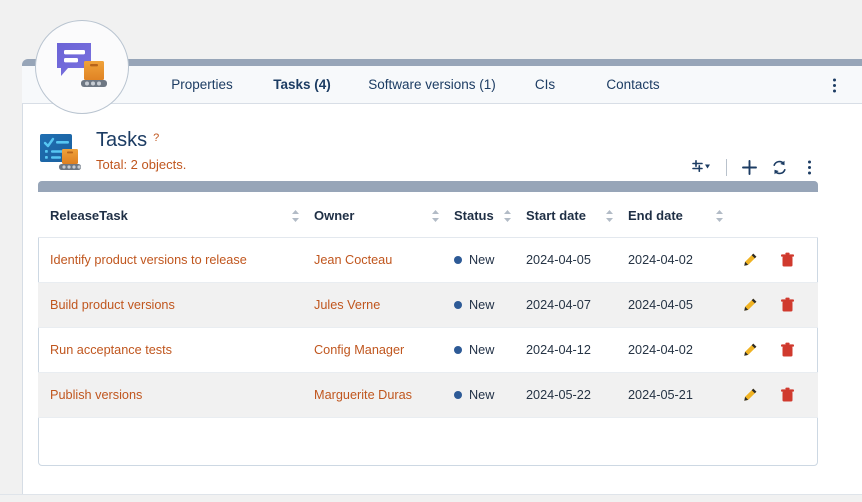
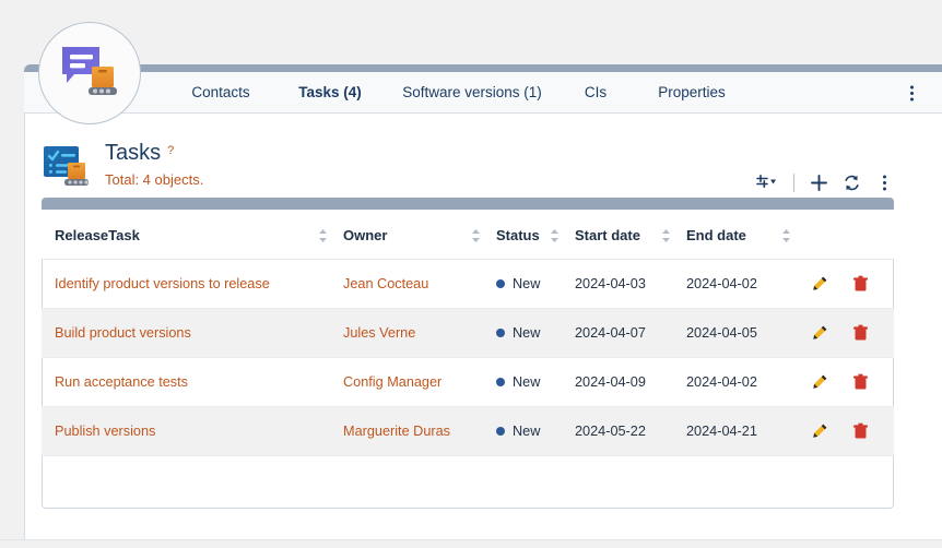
- Properties
+ Contacts
  Tasks (4)
  Software versions (1)
  CIs
- Contacts
+ Properties
  Tasks
  ?
- Total: 2 objects.
+ Total: 4 objects.
  ReleaseTask	Owner	Status	Start date	End date
- Identify product versions to release	Jean Cocteau	New	2024-04-05	2024-04-02
+ Identify product versions to release	Jean Cocteau	New	2024-04-03	2024-04-02
  Build product versions	Jules Verne	New	2024-04-07	2024-04-05
- Run acceptance tests	Config Manager	New	2024-04-12	2024-04-02
+ Run acceptance tests	Config Manager	New	2024-04-09	2024-04-02
- Publish versions	Marguerite Duras	New	2024-05-22	2024-05-21
+ Publish versions	Marguerite Duras	New	2024-05-22	2024-04-21
